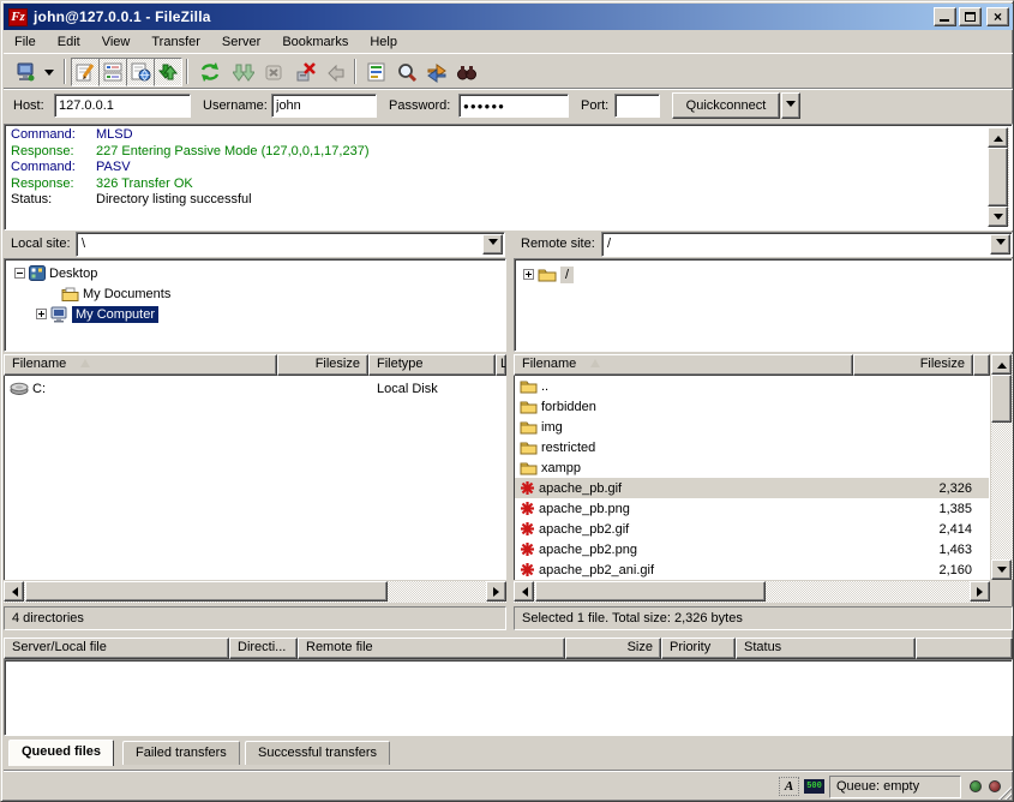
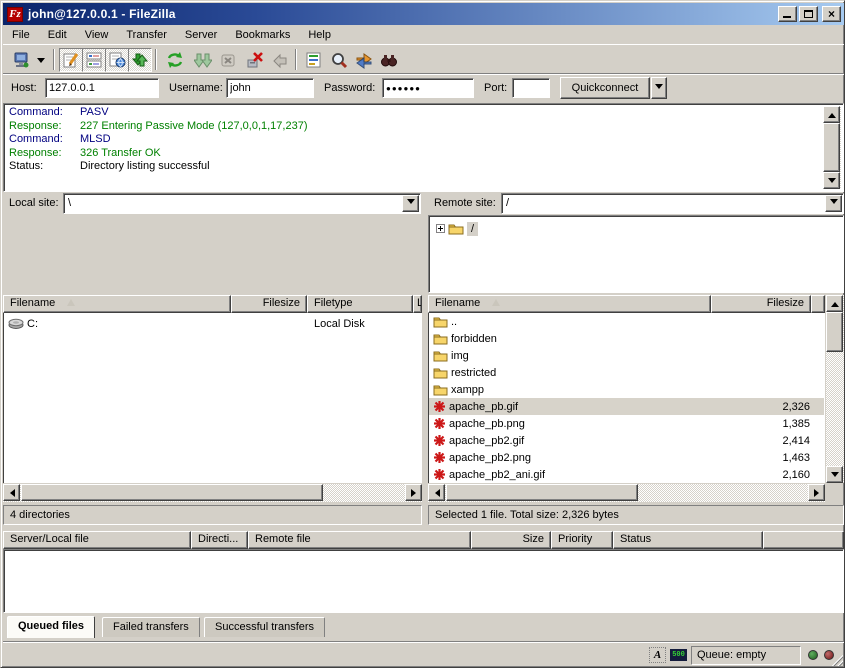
  Fz
  john@127.0.0.1 - FileZilla
  ×
  File
  Edit
  View
  Transfer
  Server
  Bookmarks
  Help
  Host:
  127.0.0.1
  Username:
  john
  Password:
  ●●●●●●
  Port:
  Quickconnect
- Command: MLSD
+ Command: PASV
  Response: 227 Entering Passive Mode (127,0,0,1,17,237)
- Command: PASV
+ Command: MLSD
  Response: 326 Transfer OK
  Status: Directory listing successful
  Local site:
  \
- Desktop
- My Documents
- My Computer
  Filename
  Filesize
  Filetype
  L
  C:
  Local Disk
  4 directories
  Remote site:
  /
  /
  Filename
  Filesize
  ..
  forbidden
  img
  restricted
  xampp
  apache_pb.gif
  2,326
  apache_pb.png
  1,385
  apache_pb2.gif
  2,414
  apache_pb2.png
  1,463
  apache_pb2_ani.gif
  2,160
  Selected 1 file. Total size: 2,326 bytes
  Server/Local file
  Directi...
  Remote file
  Size
  Priority
  Status
  Queued files
  Failed transfers
  Successful transfers
  A
  500
  Queue: empty
